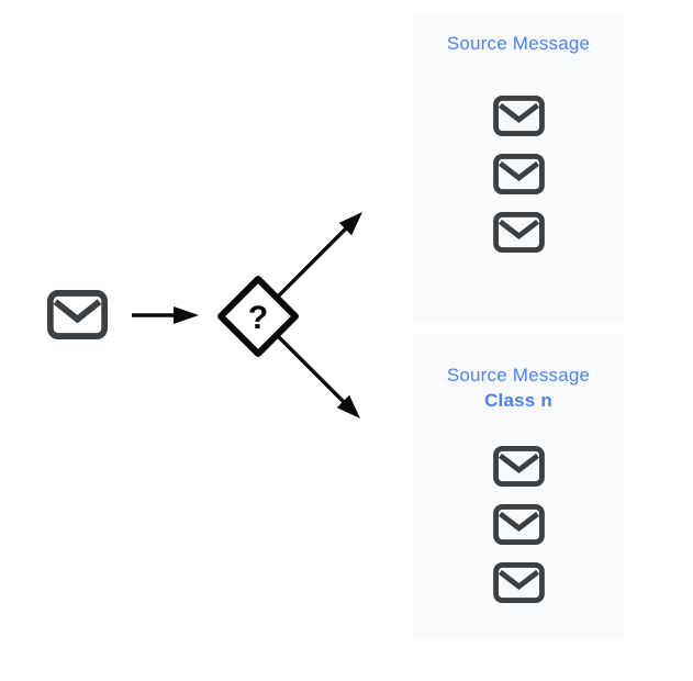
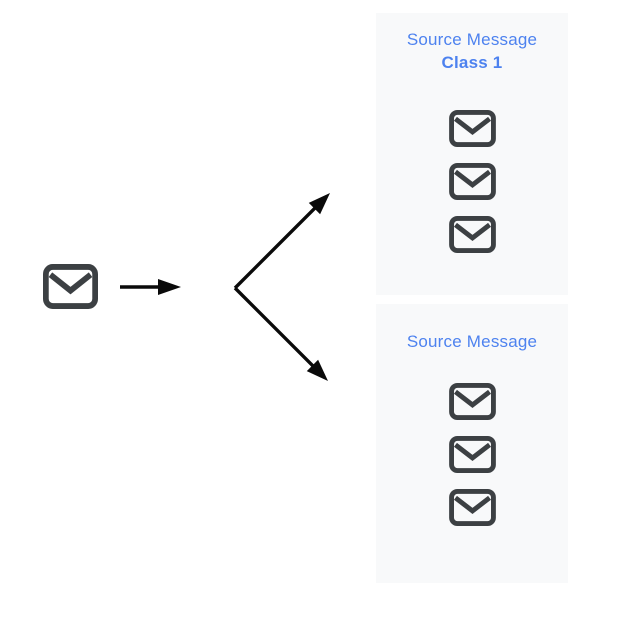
- ?
  Source Message
+ Class 1
  Source Message
- Class n
